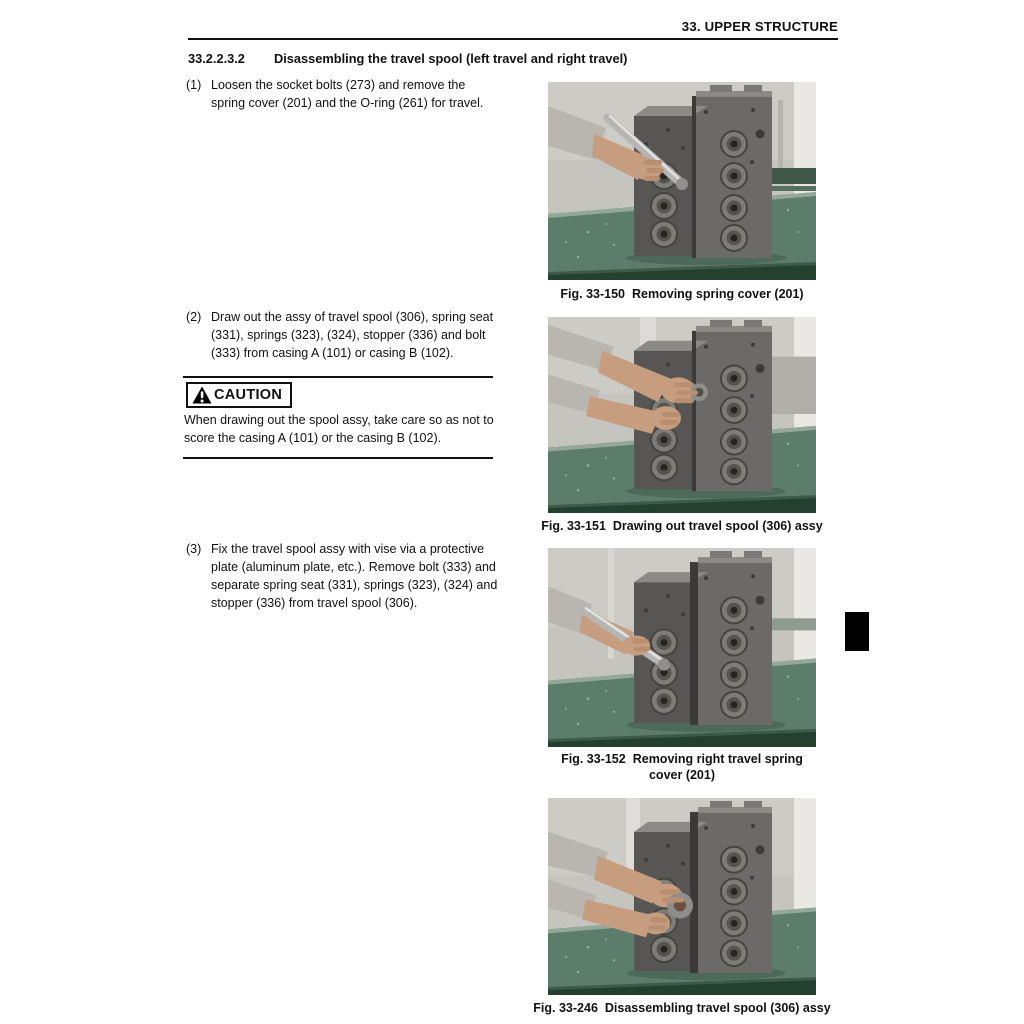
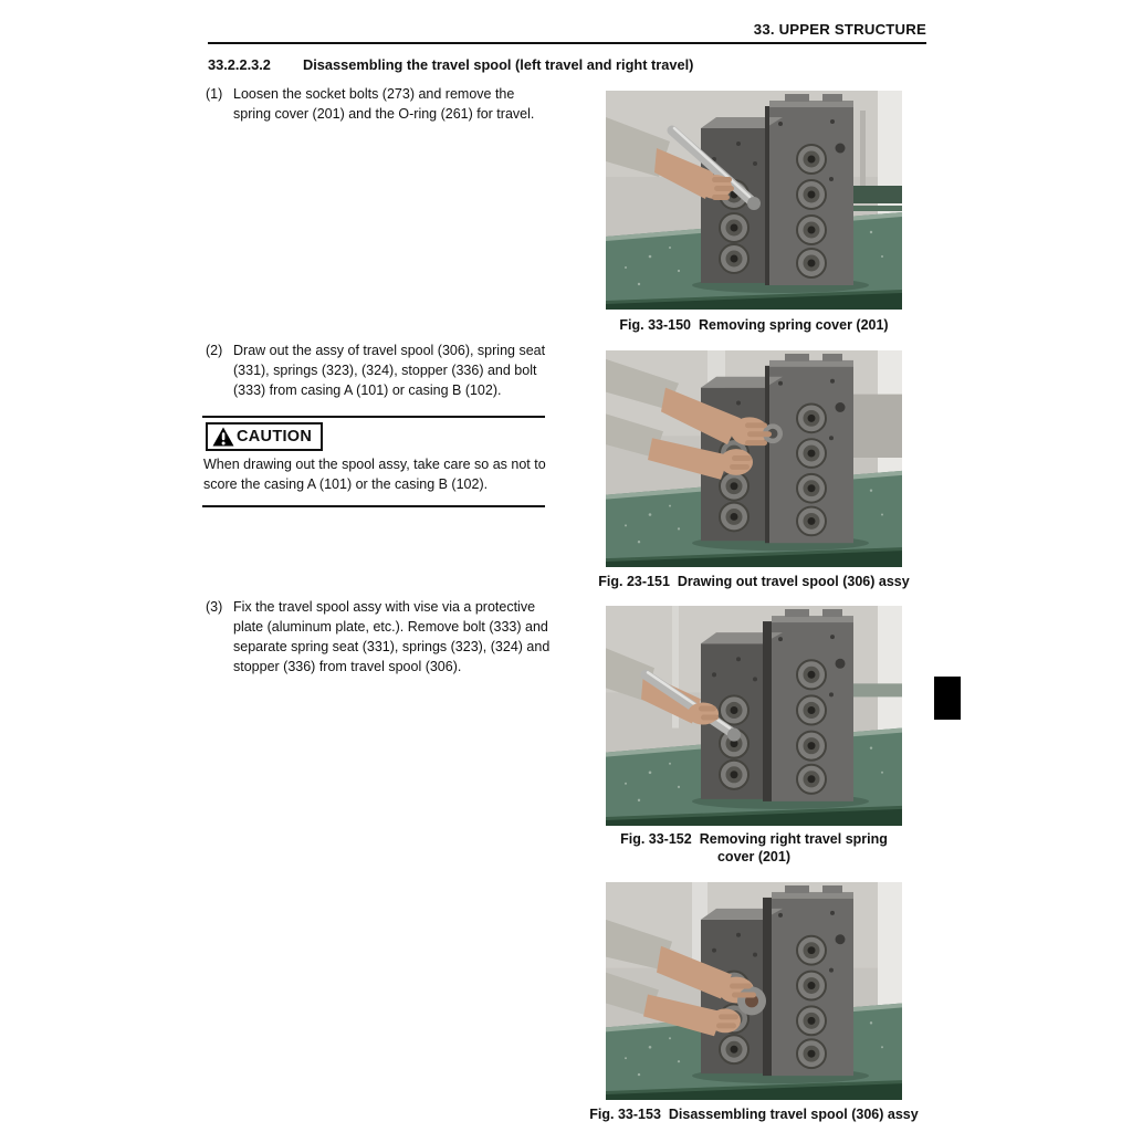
  33. UPPER STRUCTURE
  33.2.2.3.2 Disassembling the travel spool (left travel and right travel)
  (1)
  Loosen the socket bolts (273) and remove the spring cover (201) and the O-ring (261) for travel.
  (2)
  Draw out the assy of travel spool (306), spring seat (331), springs (323), (324), stopper (336) and bolt (333) from casing A (101) or casing B (102).
  CAUTION
  When drawing out the spool assy, take care so as not to score the casing A (101) or the casing B (102).
  (3)
  Fix the travel spool assy with vise via a protective plate (aluminum plate, etc.). Remove bolt (333) and separate spring seat (331), springs (323), (324) and stopper (336) from travel spool (306).
  Fig. 33-150 Removing spring cover (201)
- Fig. 33-151 Drawing out travel spool (306) assy
+ Fig. 23-151 Drawing out travel spool (306) assy
  Fig. 33-152 Removing right travel spring cover (201)
- Fig. 33-246 Disassembling travel spool (306) assy
+ Fig. 33-153 Disassembling travel spool (306) assy
